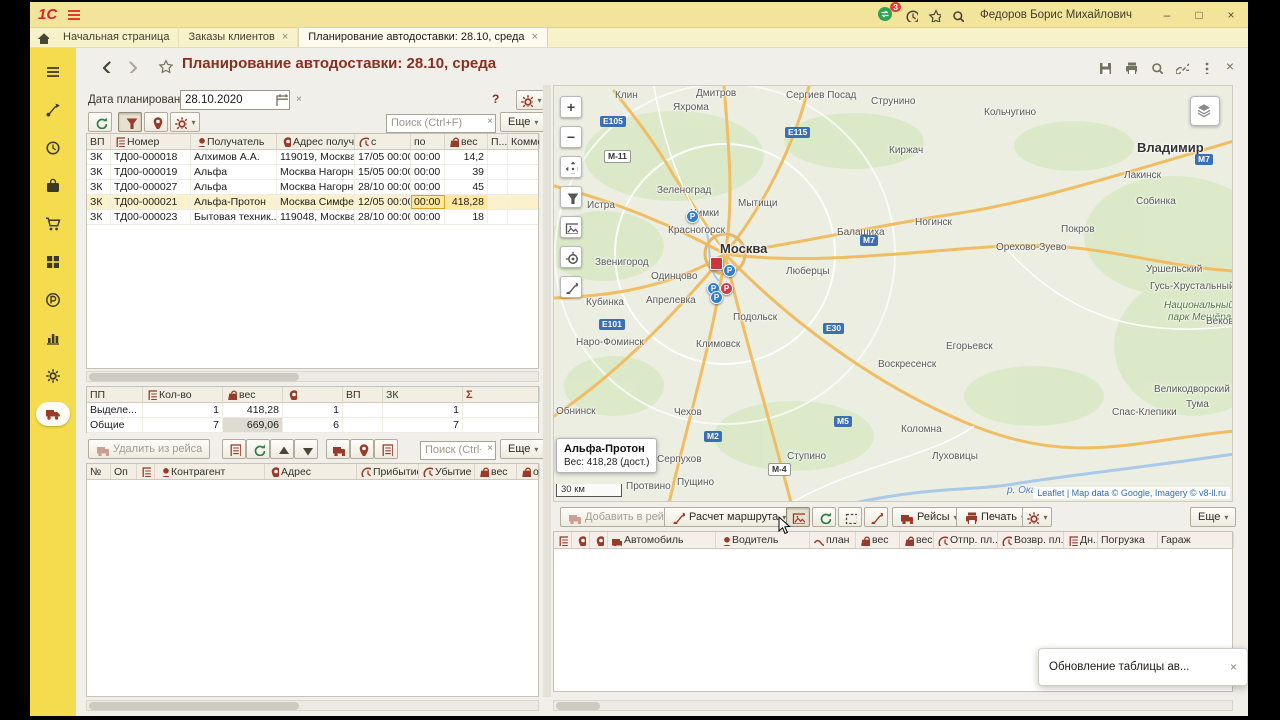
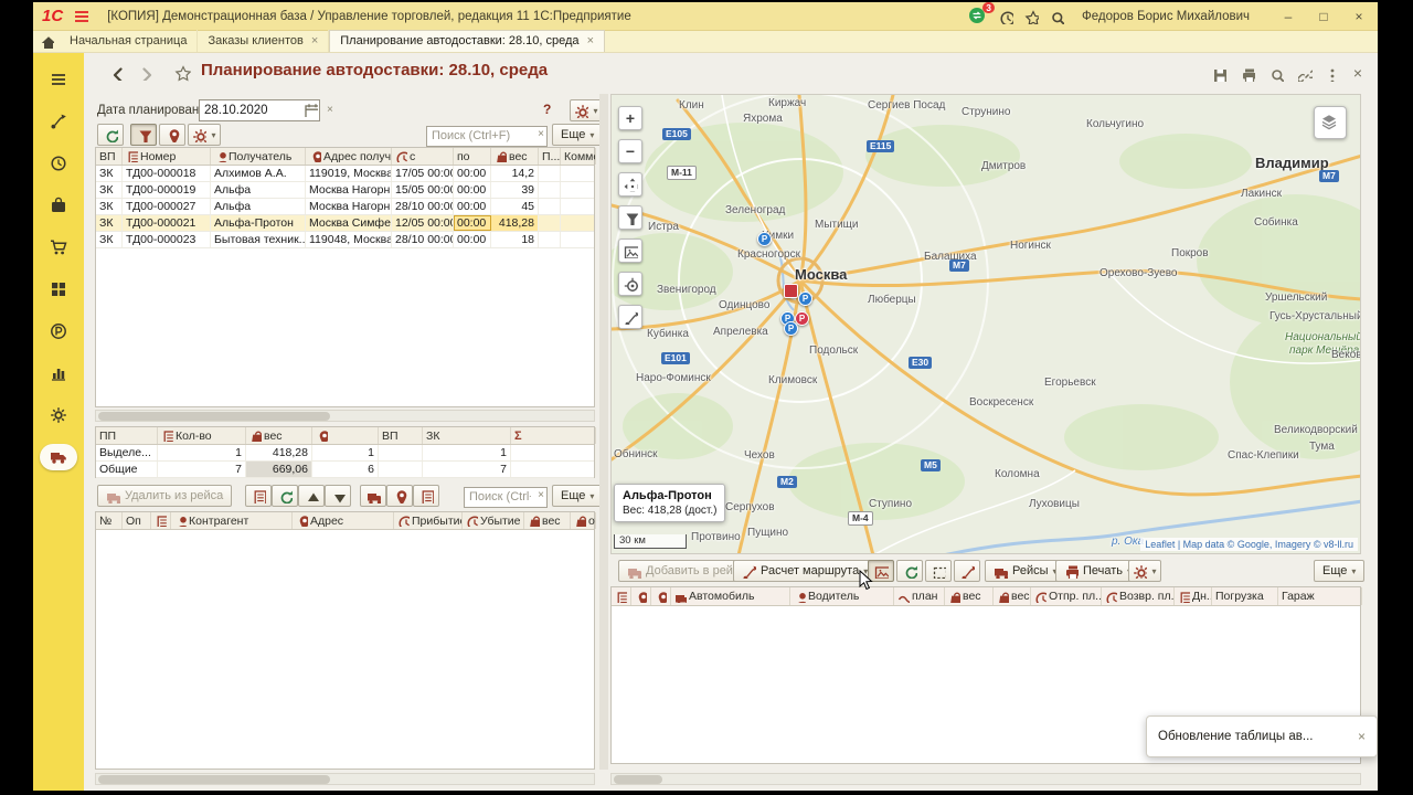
  1С
+ [КОПИЯ] Демонстрационная база / Управление торговлей, редакция 11 1С:Предприятие
  3
  Федоров Борис Михайлович
  –
  □
  ×
  Начальная страница
  Заказы клиентов
  ×
  Планирование автодоставки: 28.10, среда
  ×
  Планирование автодоставки: 28.10, среда
  ×
  Дата планирован
  28.10.2020
  ×
  ?
  ▾
  ▾
  Поиск (Ctrl+F)
  ×
  Еще
  ▾
  ВП
  Номер
  Получатель
  Адрес получ
  с
  по
  вес
  П...
  ЗК
  ТД00-000018
  Алхимов А.А.
  119019, Москва
  17/05 00:00
  00:00
  14,2
  ЗК
  ТД00-000019
  Альфа
  Москва Нагорн.
  15/05 00:00
  00:00
  39
  ЗК
  ТД00-000027
  Альфа
  Москва Нагорн.
  28/10 00:00
  00:00
  45
  ЗК
  ТД00-000021
  Альфа-Протон
  Москва Симфе
  12/05 00:0
  00:00
  418,28
  ЗК
  ТД00-000023
  Бытовая техник..
  119048, Москва
  28/10 00:00
  00:00
  18
  ПП
  Кол-во
  вес
  ВП
  ЗК
  Σ
  Выделе...
  1
  418,28
  1
  1
  Общие
  7
  669,06
  6
  7
  Удалить из рейса
  Поиск (Ctrl
  ×
  Еще
  ▾
  №
  Оп
  Контрагент
  Адрес
  Прибыти
  Убытие
  вес
  Клин
- Дмитров
+ Киржач
  Сергиев Посад
  Яхрома
  Струнино
  Кольчугино
  Владимир
- Киржач
+ Дмитров
  Лакинск
  Собинка
  Зеленоград
  Мытищи
  имки
  Истра
  Красногорск
  Ногинск
  Балашиха
  Покров
  Орехово-Зуево
  Москва
  Люберцы
  Звенигород
  Одинцово
  Уршельский
  Гусь-Хрустальный
  Кубинка
  Апрелевка
  Подольск
  Наро-Фоминск
  Климовск
  Егорьевск
  Воскресенск
  Национальный
  парк Мещёра
  Веков
  Обнинск
  Чехов
  Коломна
  Спас-Клепики
  Тума
  Великодворский
  Серпухов
  Ступино
  Луховицы
  Пущино
  Протвино
  р. Ока
  E105
  М-11
  E115
  М7
  М7
  Е101
  Е30
  М2
  М5
  М-4
  P
  P
  P
  P
  P
  +
  −
  Альфа-Протон
  Вес: 418,28 (дост.)
  30 км
  Leaflet | Map data © Google, Imagery © v8-ll.ru
  Добавить в рей
  Расчет маршрута
  ▾
  Рейсы
  Печать
  ▾
  Еще
  ▾
  Автомобиль
  Водитель
  план
  вес
  вес
  Отпр. пл..
  Возвр. пл.
  Погрузка
  Гараж
  Обновление таблицы ав...
  ×
